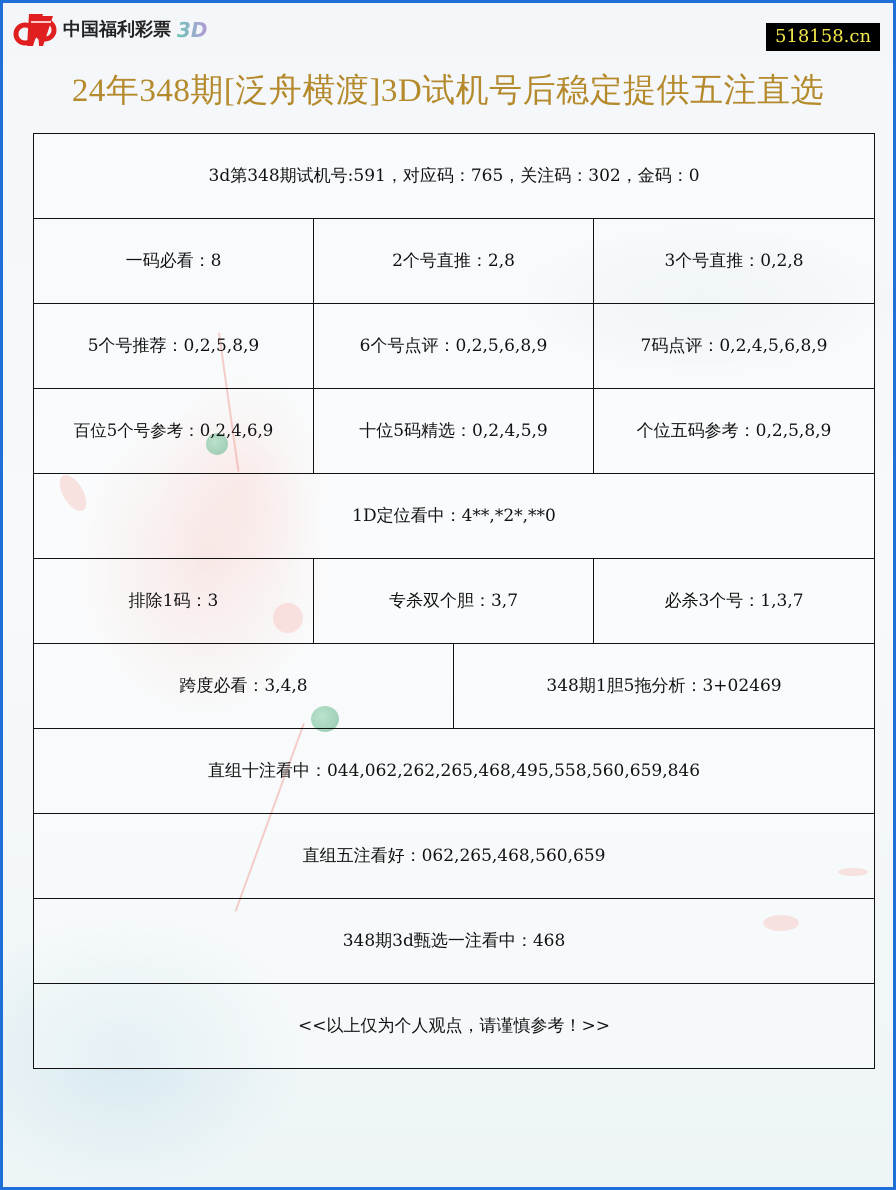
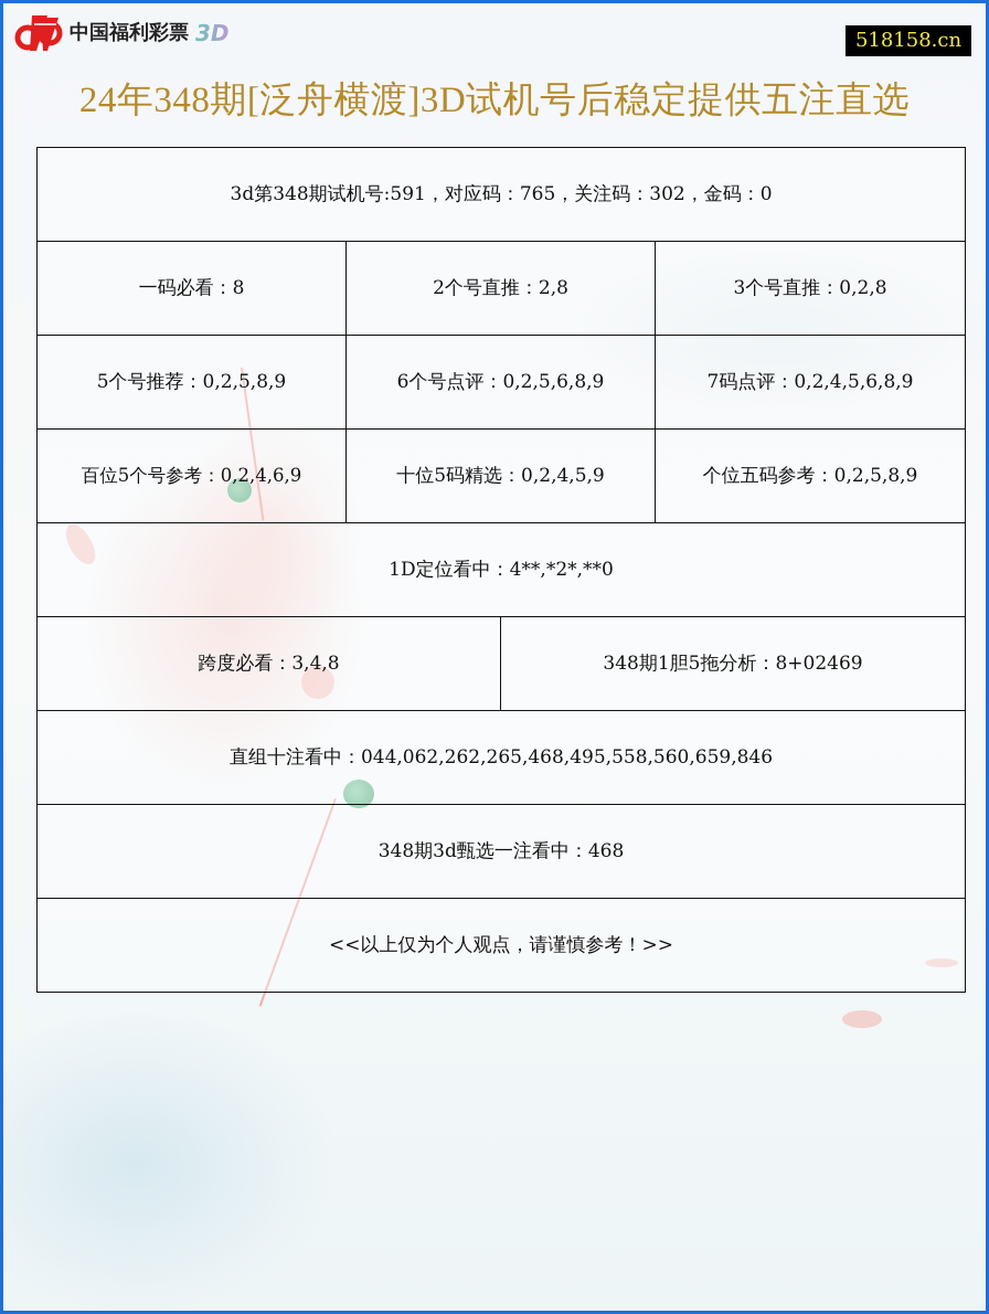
  中国福利彩票
  3D
  518158.cn
  24年348期[泛舟横渡]3D试机号后稳定提供五注直选
  3d第348期试机号:591，对应码：765，关注码：302，金码：0
  一码必看：8	2个号直推：2,8	3个号直推：0,2,8
  5个号推荐：0,2,5,8,9	6个号点评：0,2,5,6,8,9	7码点评：0,2,4,5,6,8,9
  百位5个号参考：0,2,4,6,9	十位5码精选：0,2,4,5,9	个位五码参考：0,2,5,8,9
  1D定位看中：4**,*2*,**0
- 排除1码：3	专杀双个胆：3,7	必杀3个号：1,3,7
- 跨度必看：3,4,8	348期1胆5拖分析：3+02469
+ 跨度必看：3,4,8	348期1胆5拖分析：8+02469
  直组十注看中：044,062,262,265,468,495,558,560,659,846
- 直组五注看好：062,265,468,560,659
  348期3d甄选一注看中：468
  <<以上仅为个人观点，请谨慎参考！>>
